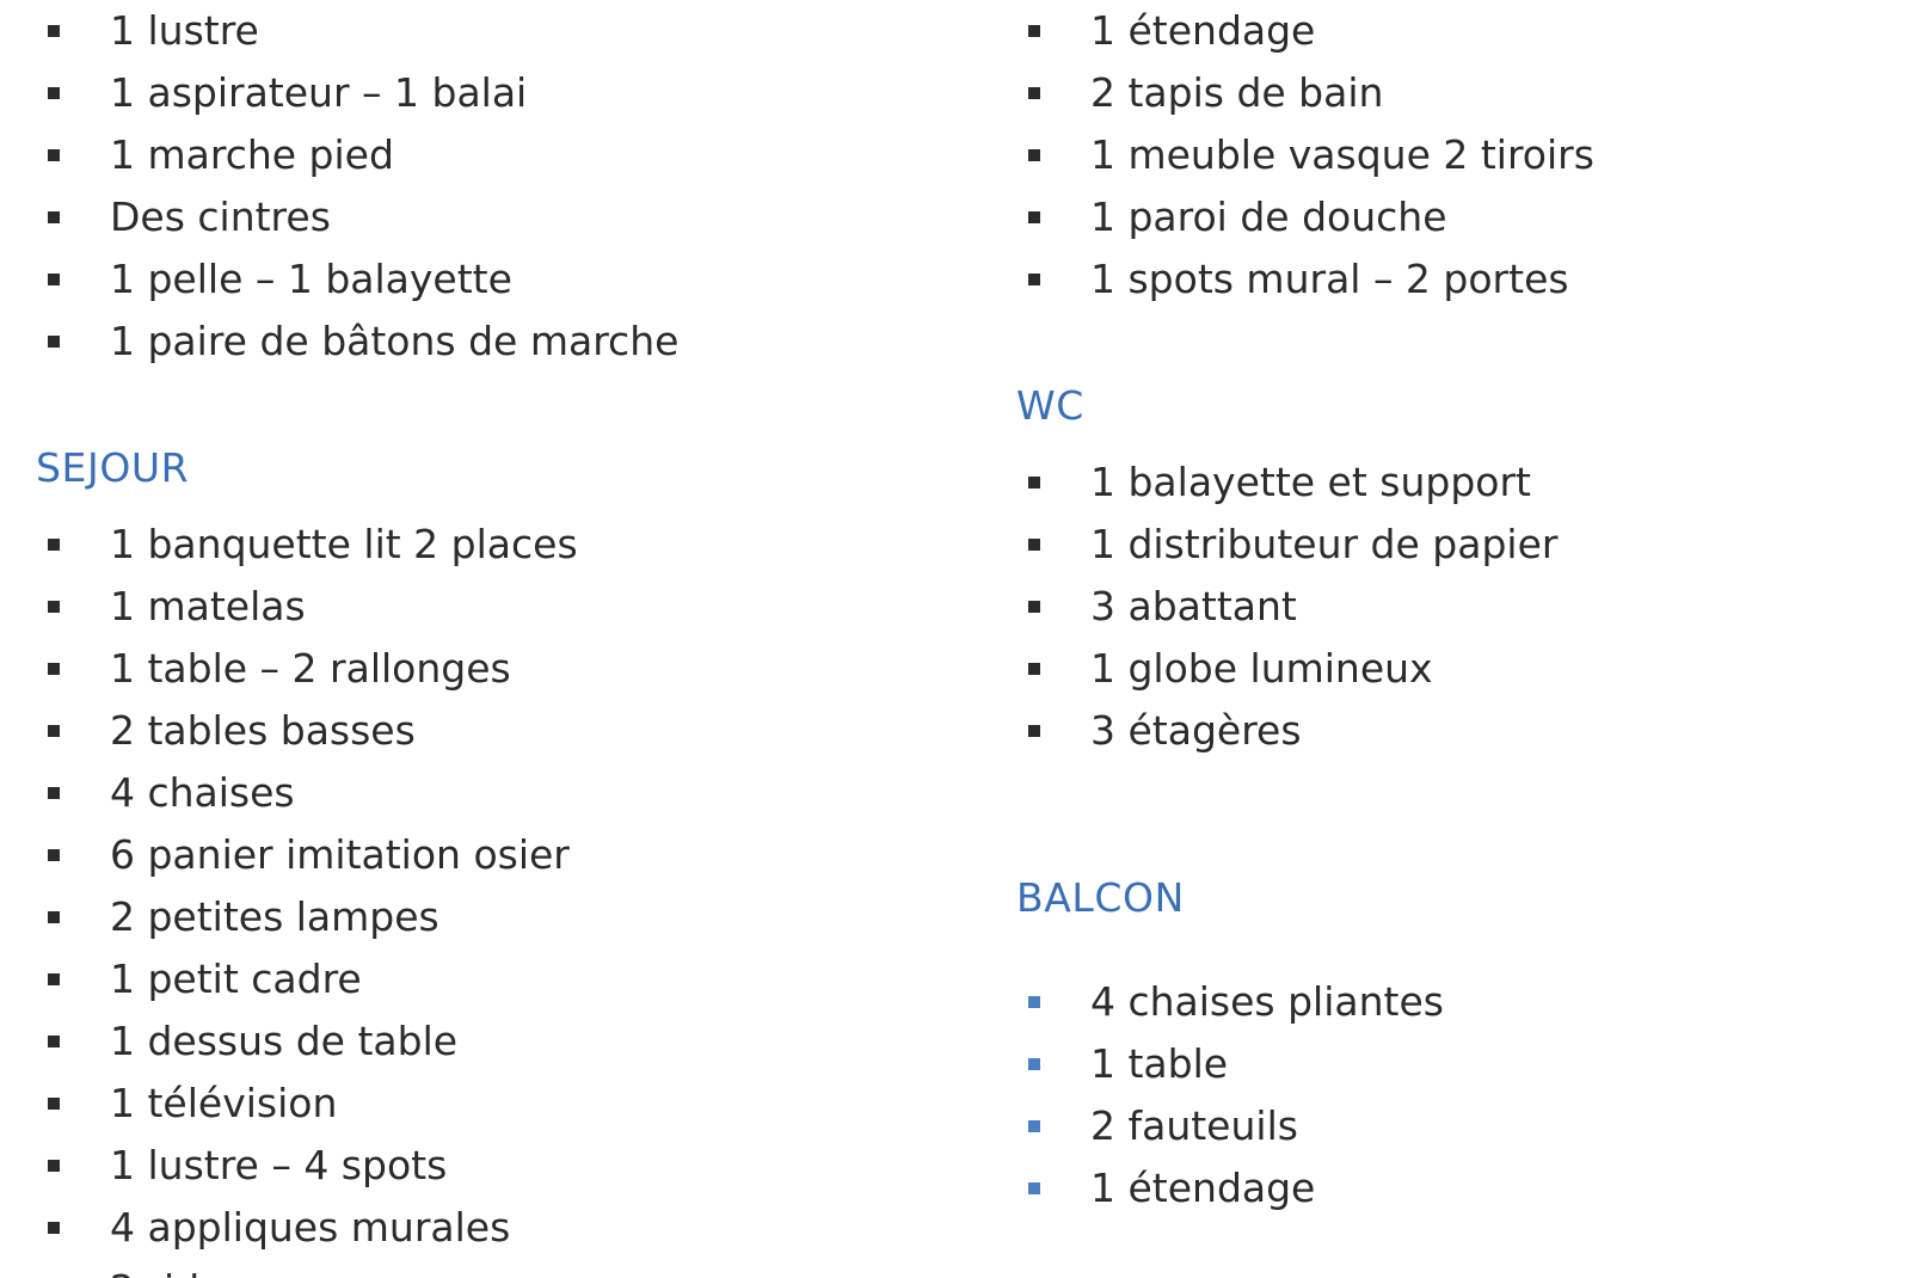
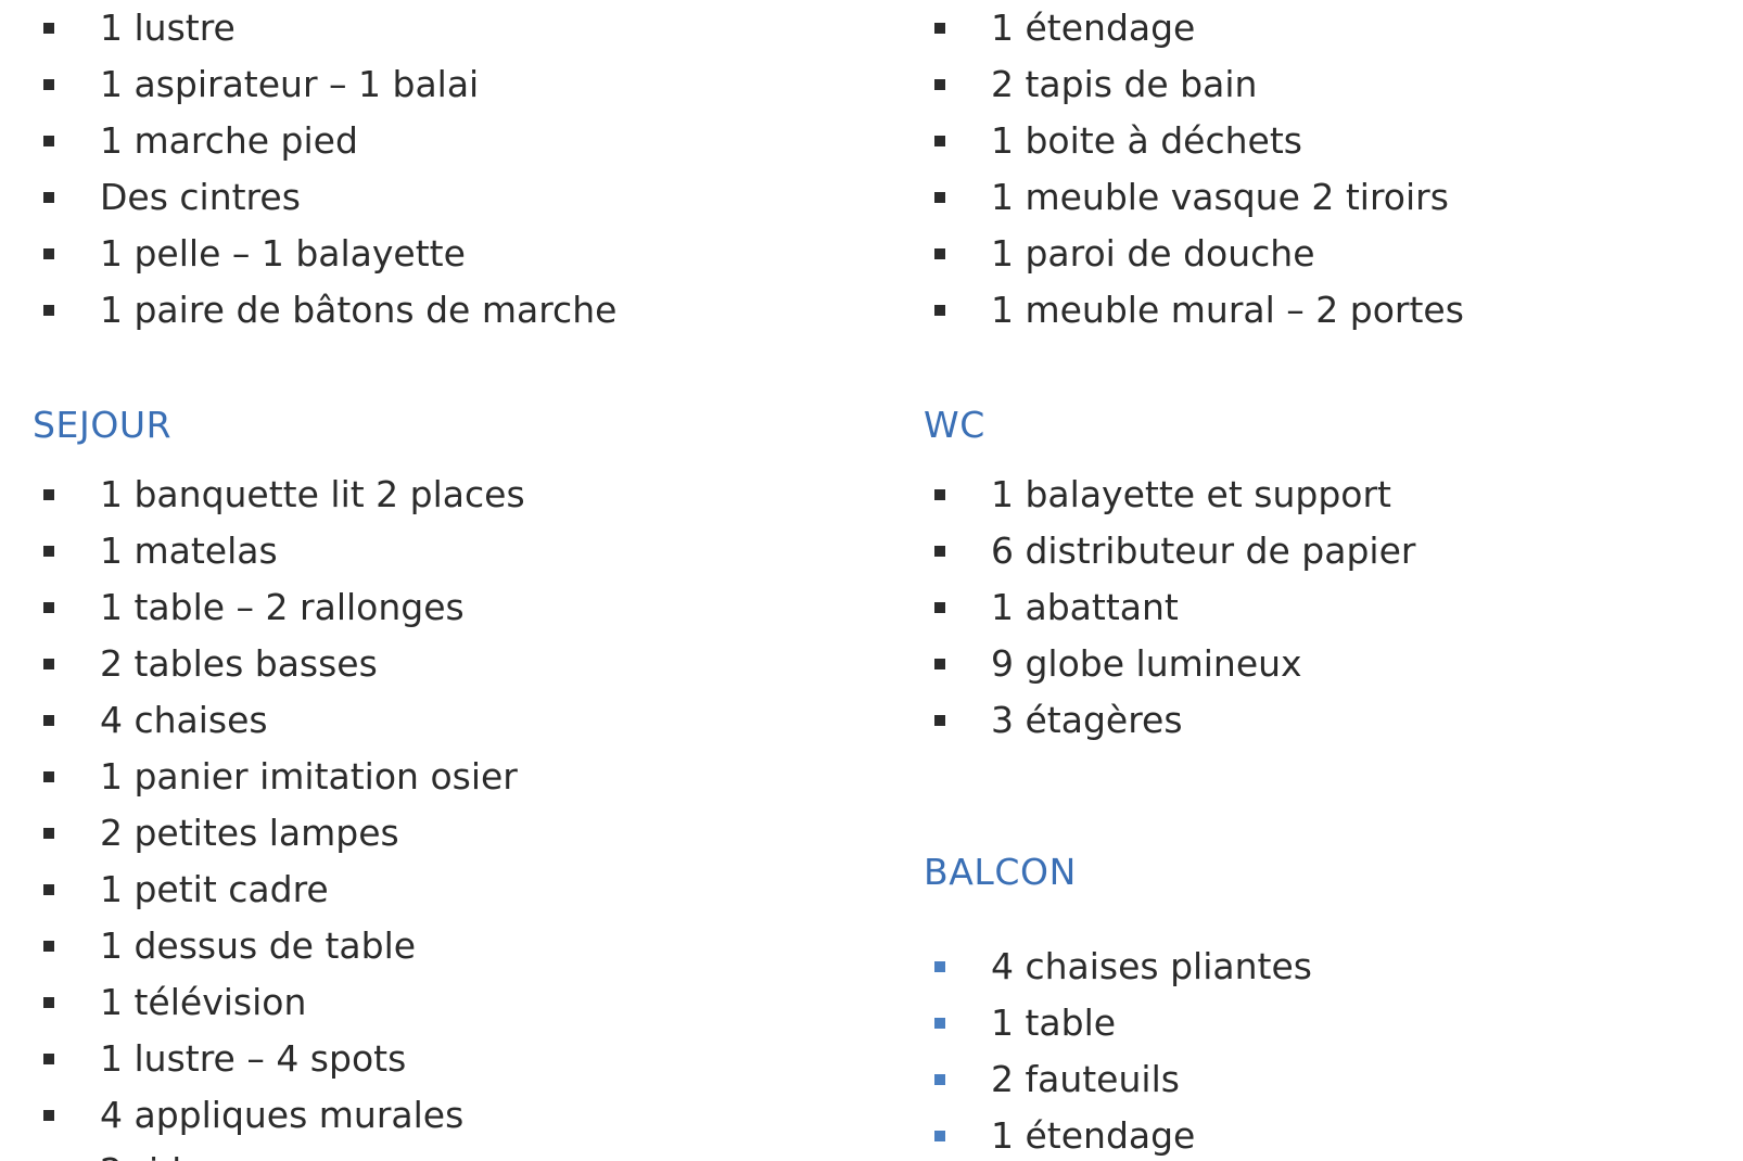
  1 lustre
  1 aspirateur – 1 balai
  1 marche pied
  Des cintres
  1 pelle – 1 balayette
  1 paire de bâtons de marche
  SEJOUR
  1 banquette lit 2 places
  1 matelas
  1 table – 2 rallonges
  2 tables basses
  4 chaises
- 6 panier imitation osier
+ 1 panier imitation osier
  2 petites lampes
  1 petit cadre
  1 dessus de table
  1 télévision
  1 lustre – 4 spots
  4 appliques murales
  1 étendage
  2 tapis de bain
+ 1 boite à déchets
  1 meuble vasque 2 tiroirs
  1 paroi de douche
- 1 spots mural – 2 portes
+ 1 meuble mural – 2 portes
  WC
  1 balayette et support
- 1 distributeur de papier
+ 6 distributeur de papier
- 3 abattant
+ 1 abattant
- 1 globe lumineux
+ 9 globe lumineux
  3 étagères
  BALCON
  4 chaises pliantes
  1 table
  2 fauteuils
  1 étendage
